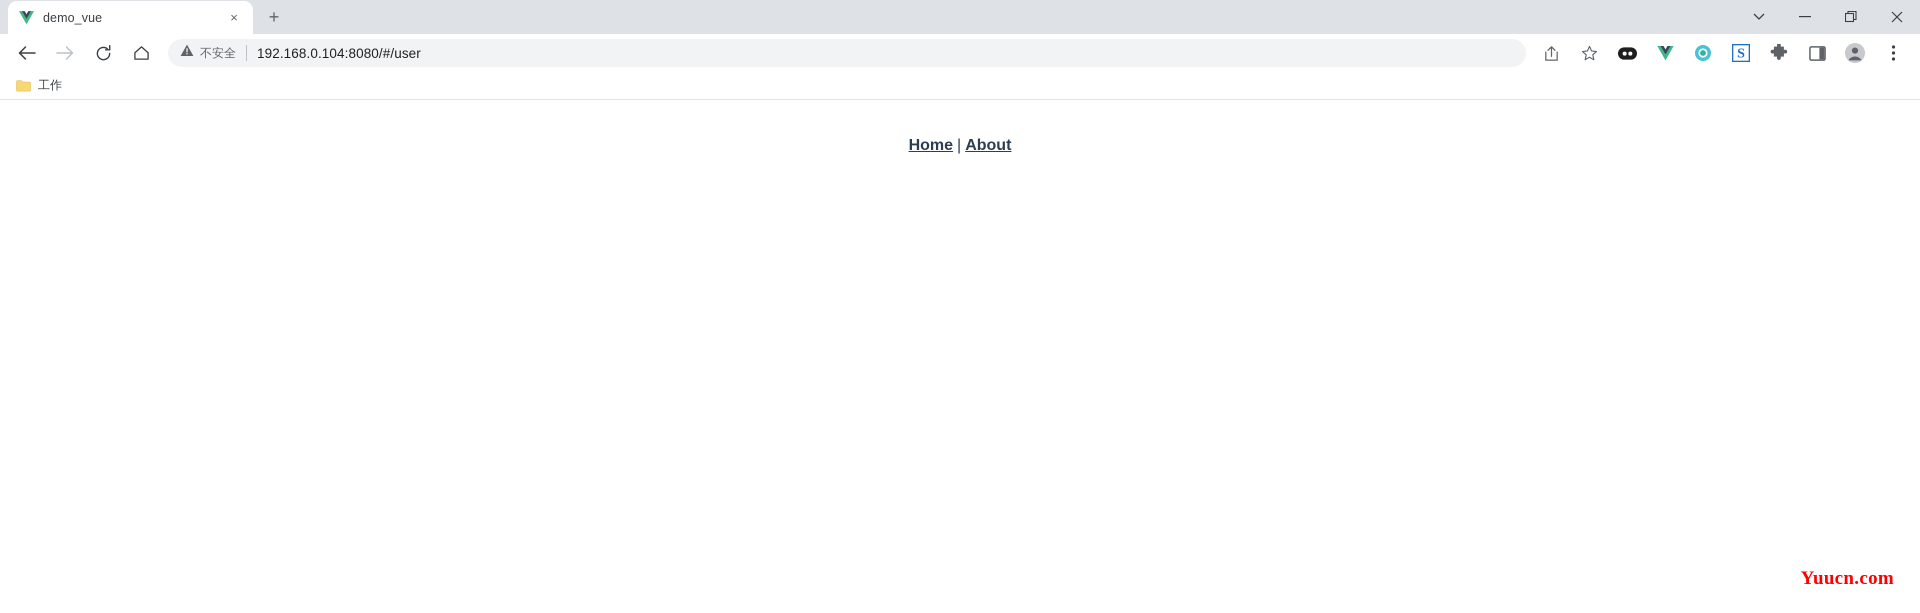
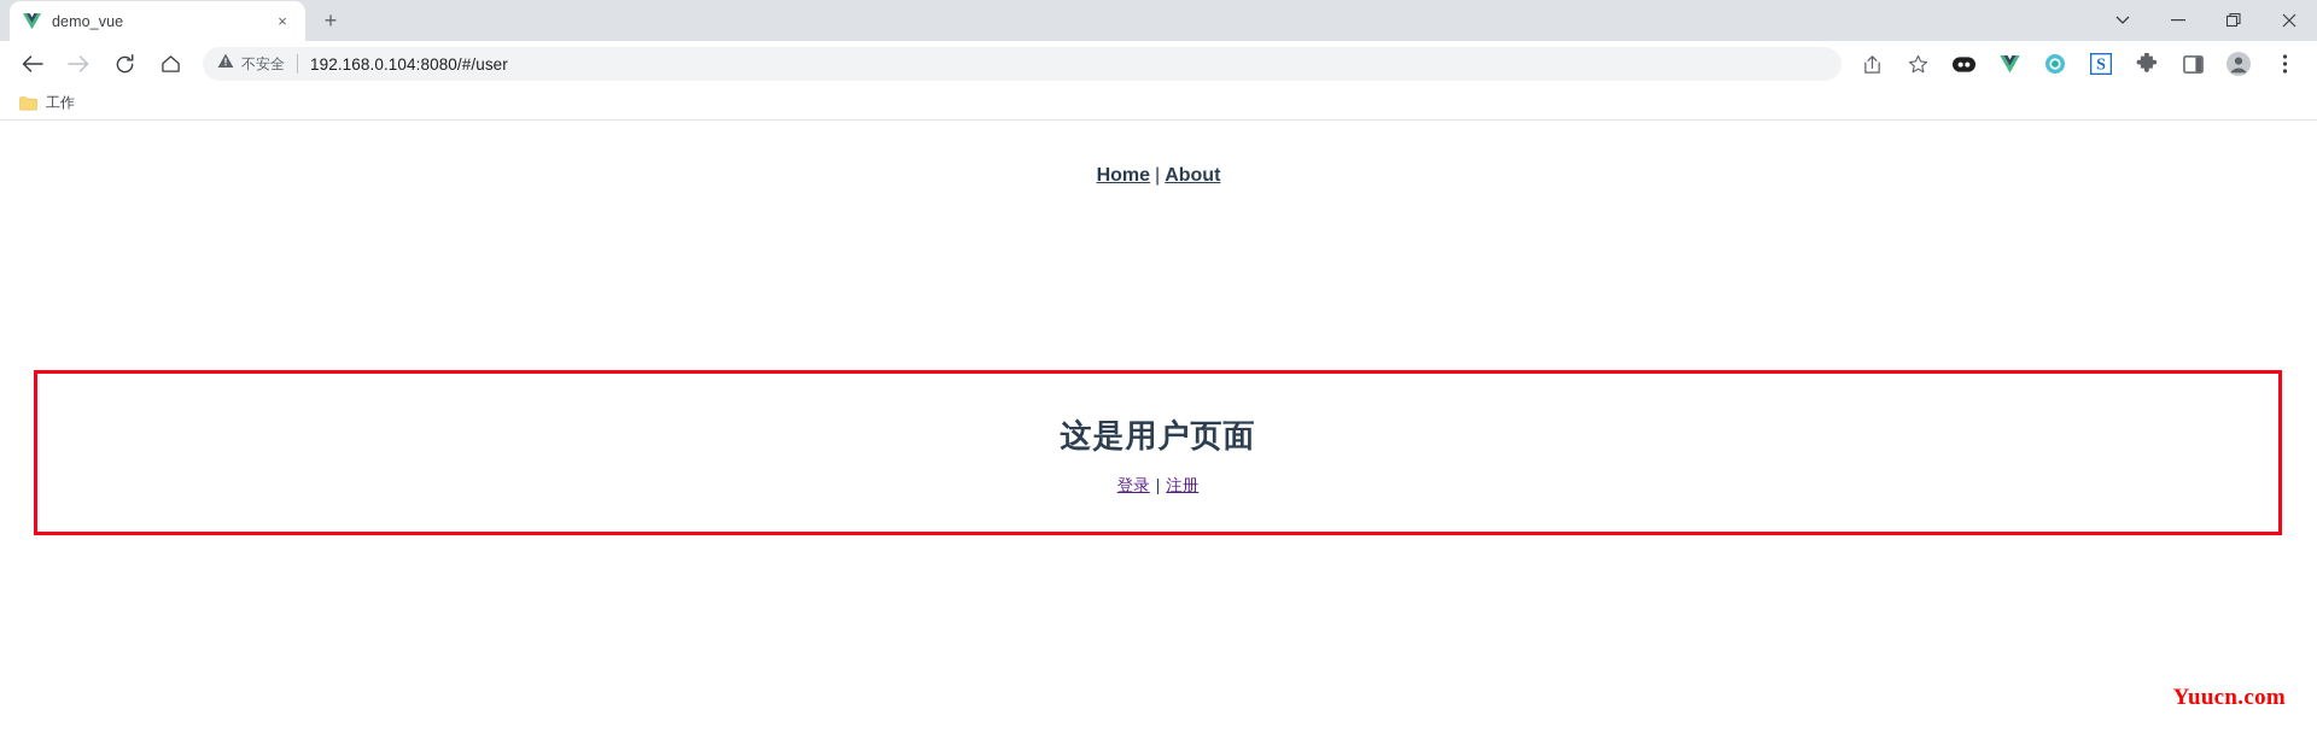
  demo_vue
  ×
  +
  不安全
  192.168.0.104:8080/#/user
  S
  工作
  Home | About
+ 这是用户页面
+ 登录 | 注册
  Yuucn.com
